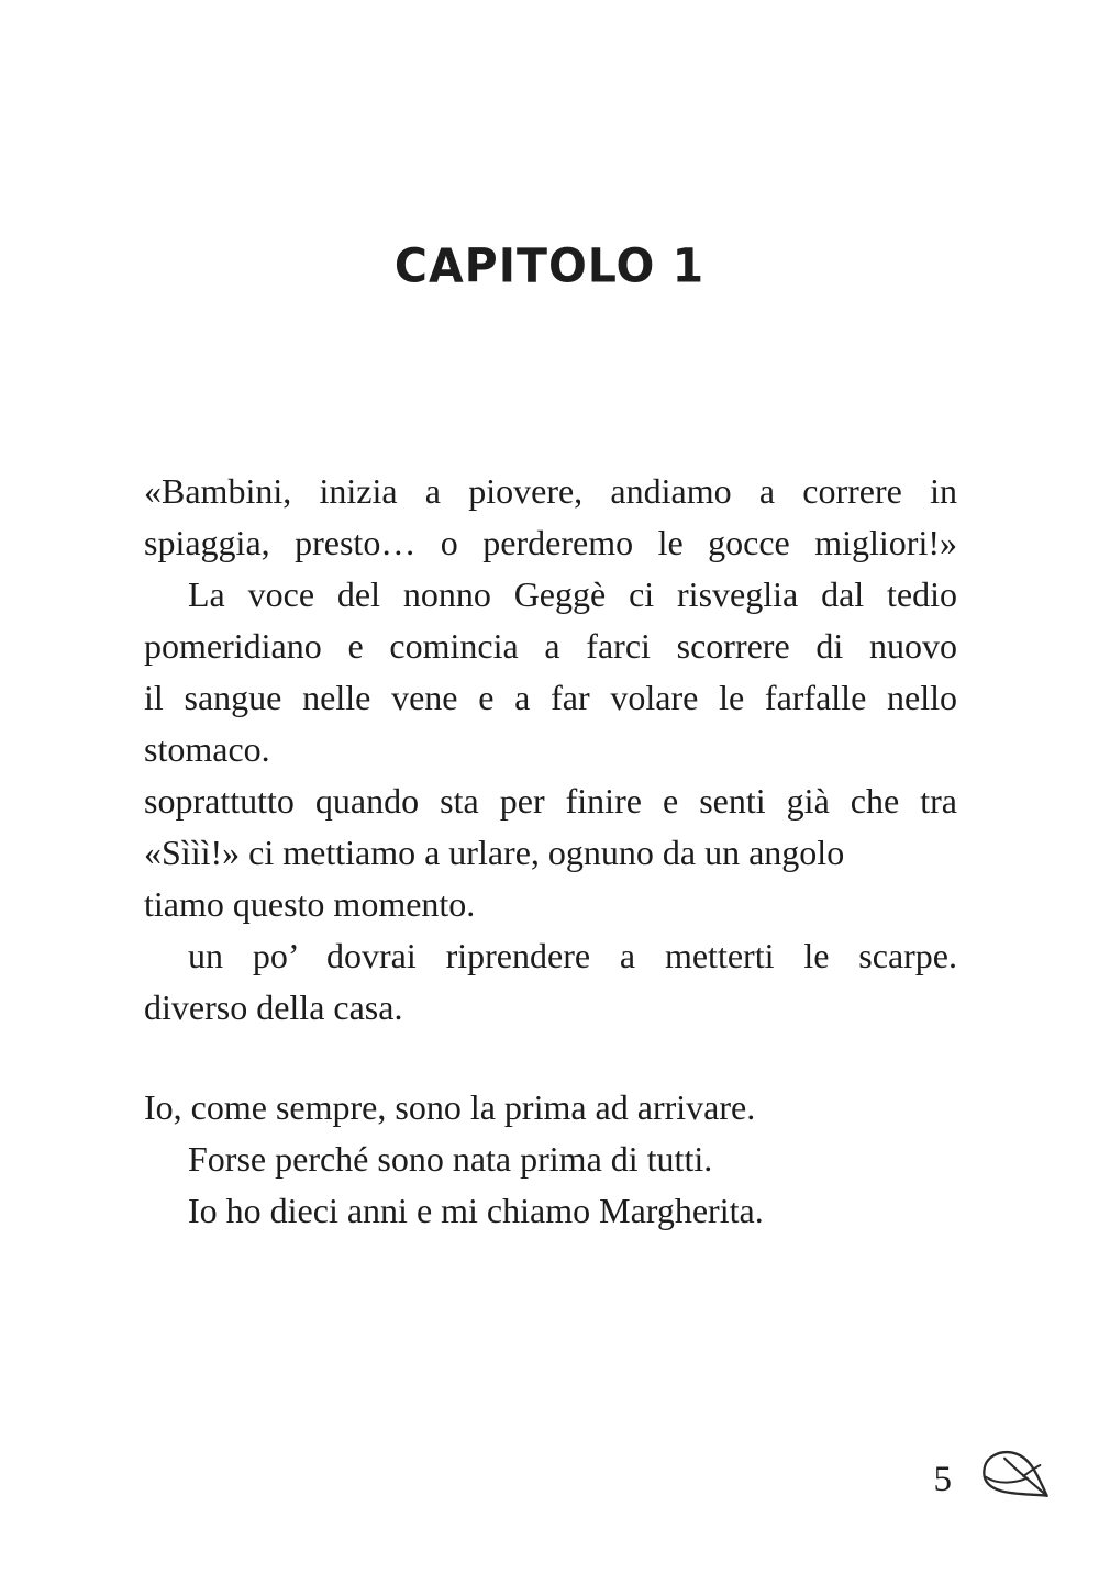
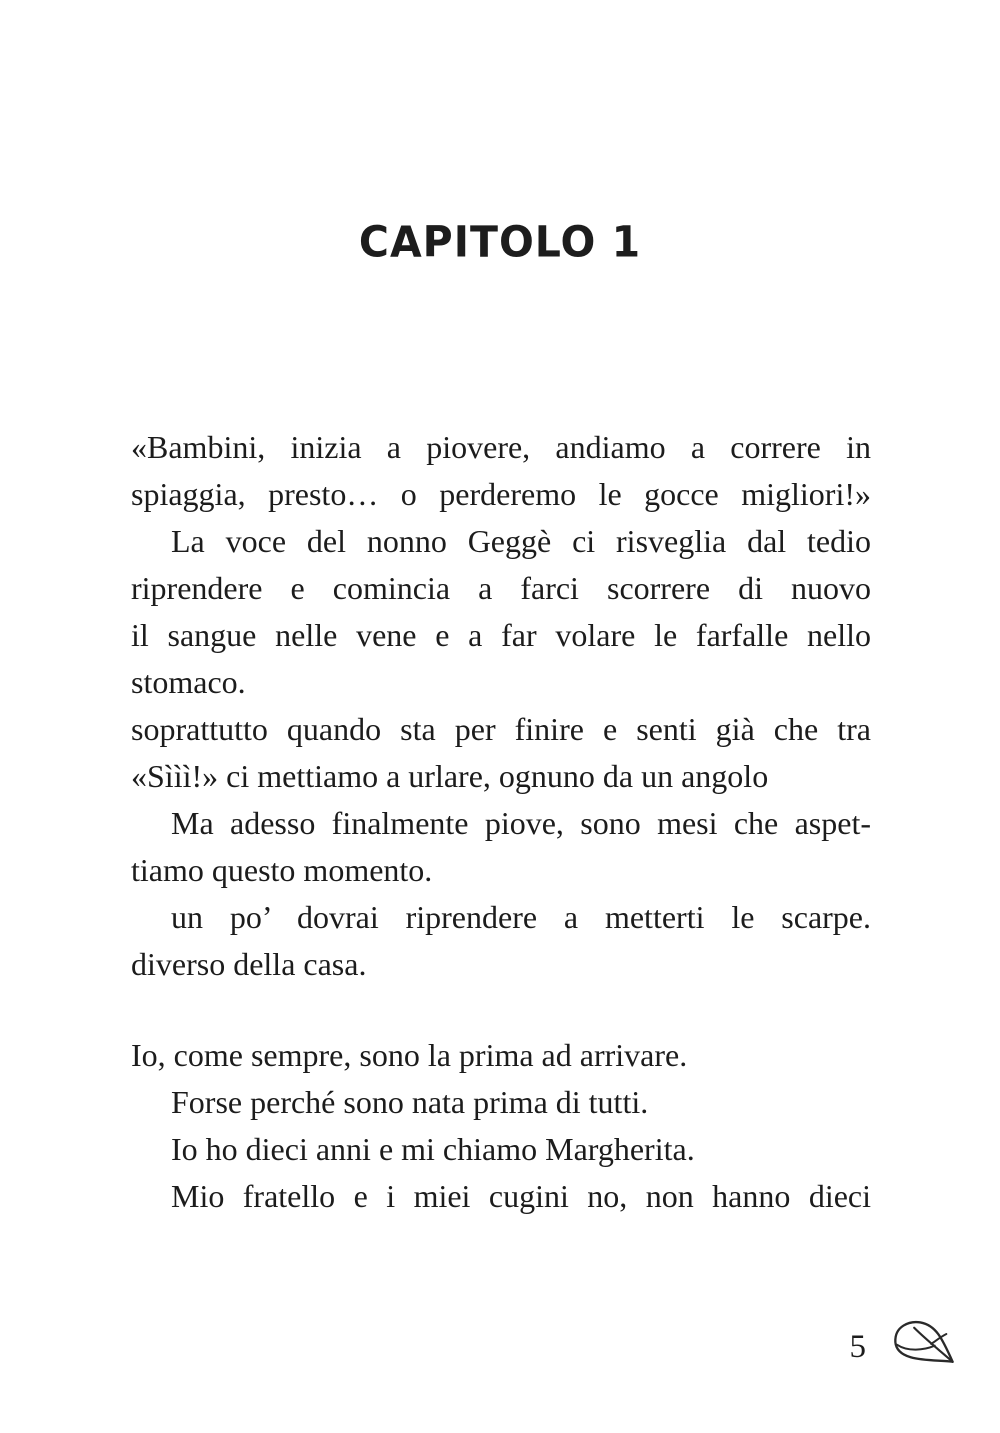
  CAPITOLO 1
  «Bambini, inizia a piovere, andiamo a correre in
  spiaggia, presto… o perderemo le gocce migliori!»
  La voce del nonno Geggè ci risveglia dal tedio
- pomeridiano e comincia a farci scorrere di nuovo
+ riprendere e comincia a farci scorrere di nuovo
  il sangue nelle vene e a far volare le farfalle nello
  stomaco.
  soprattutto quando sta per finire e senti già che tra
  «Sììì!» ci mettiamo a urlare, ognuno da un angolo
+ Ma adesso finalmente piove, sono mesi che aspet-
  tiamo questo momento.
  un po’ dovrai riprendere a metterti le scarpe.
  diverso della casa.
  Io, come sempre, sono la prima ad arrivare.
  Forse perché sono nata prima di tutti.
  Io ho dieci anni e mi chiamo Margherita.
+ Mio fratello e i miei cugini no, non hanno dieci
  5
